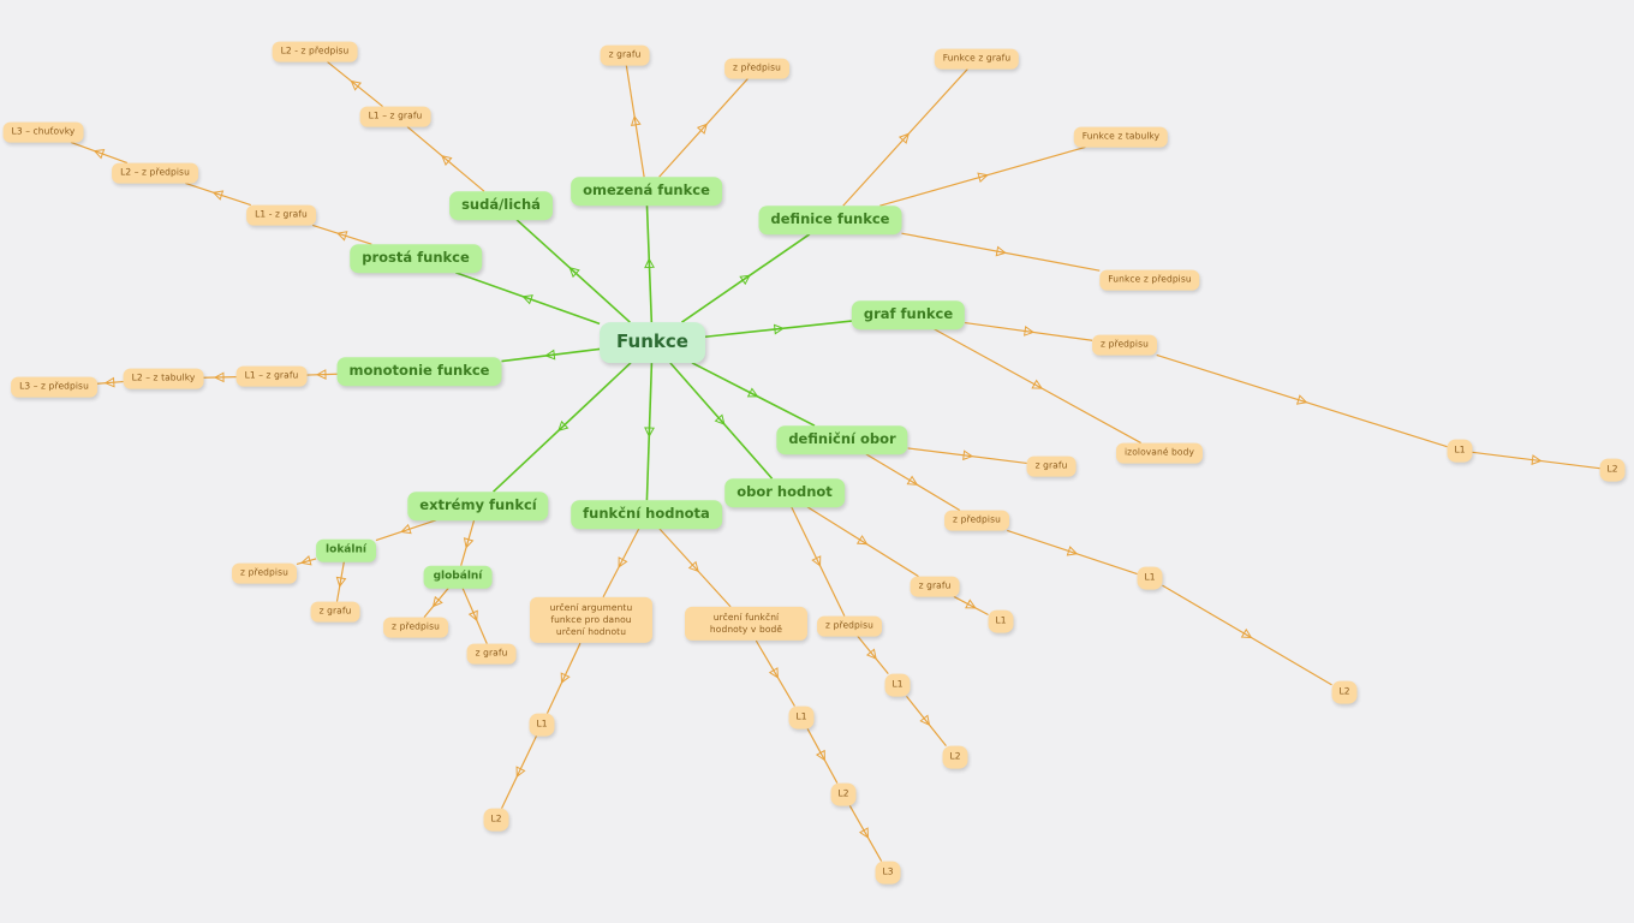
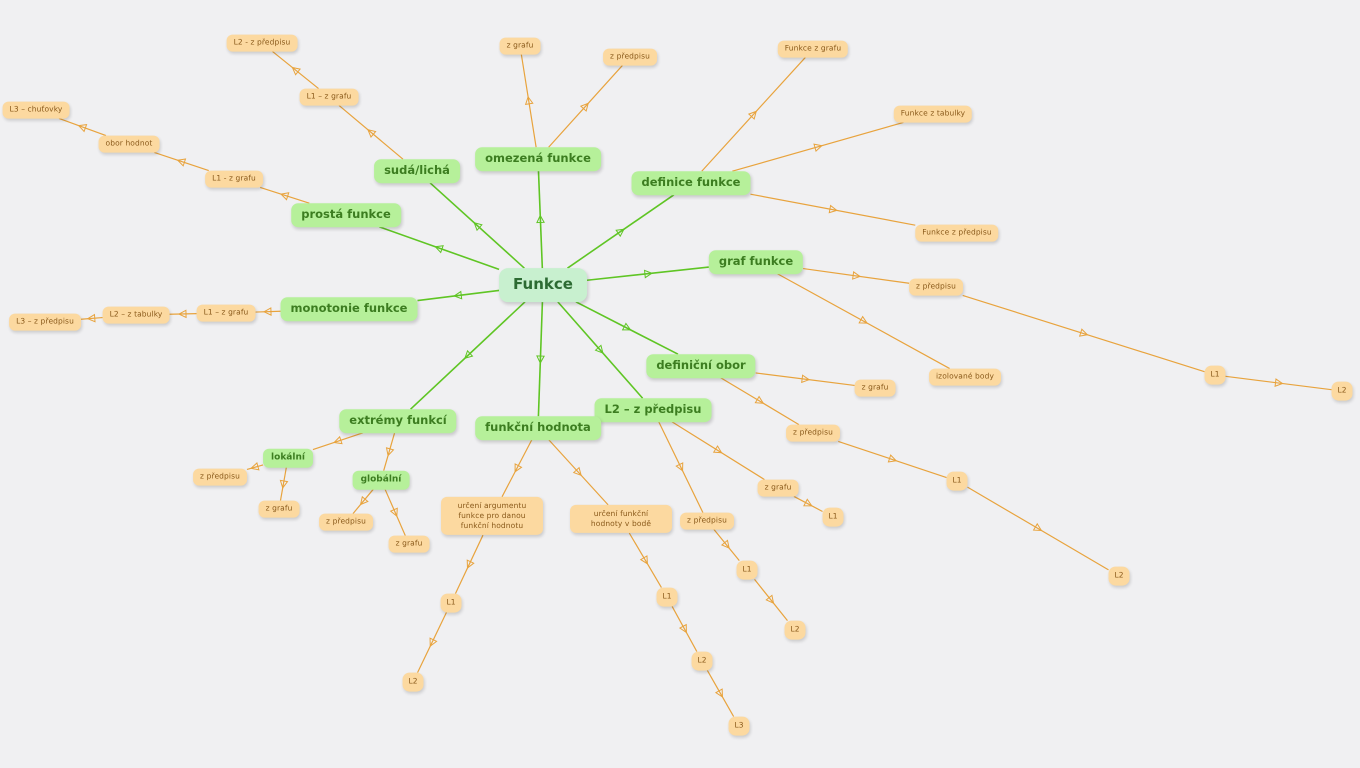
  Funkce
  sudá/lichá
  omezená funkce
  definice funkce
  graf funkce
  definiční obor
- obor hodnot
+ L2 – z předpisu
  funkční hodnota
  extrémy funkcí
  monotonie funkce
  prostá funkce
  lokální
  globální
  L2 - z předpisu
  L1 – z grafu
  z grafu
  z předpisu
  Funkce z grafu
  Funkce z tabulky
  Funkce z předpisu
  z předpisu
  L1
  L2
  izolované body
  z grafu
  z předpisu
  L1
  L2
  z grafu
  L1
  z předpisu
  L1
  L2
- určení argumentu funkce pro danou určení hodnotu
+ určení argumentu funkce pro danou funkční hodnotu
  L1
  L2
  určení funkční hodnoty v bodě
  L1
  L2
  L3
  z předpisu
  z grafu
  z předpisu
  z grafu
  L1 – z grafu
  L2 – z tabulky
  L3 – z předpisu
  L1 - z grafu
- L2 – z předpisu
+ obor hodnot
  L3 – chuťovky
